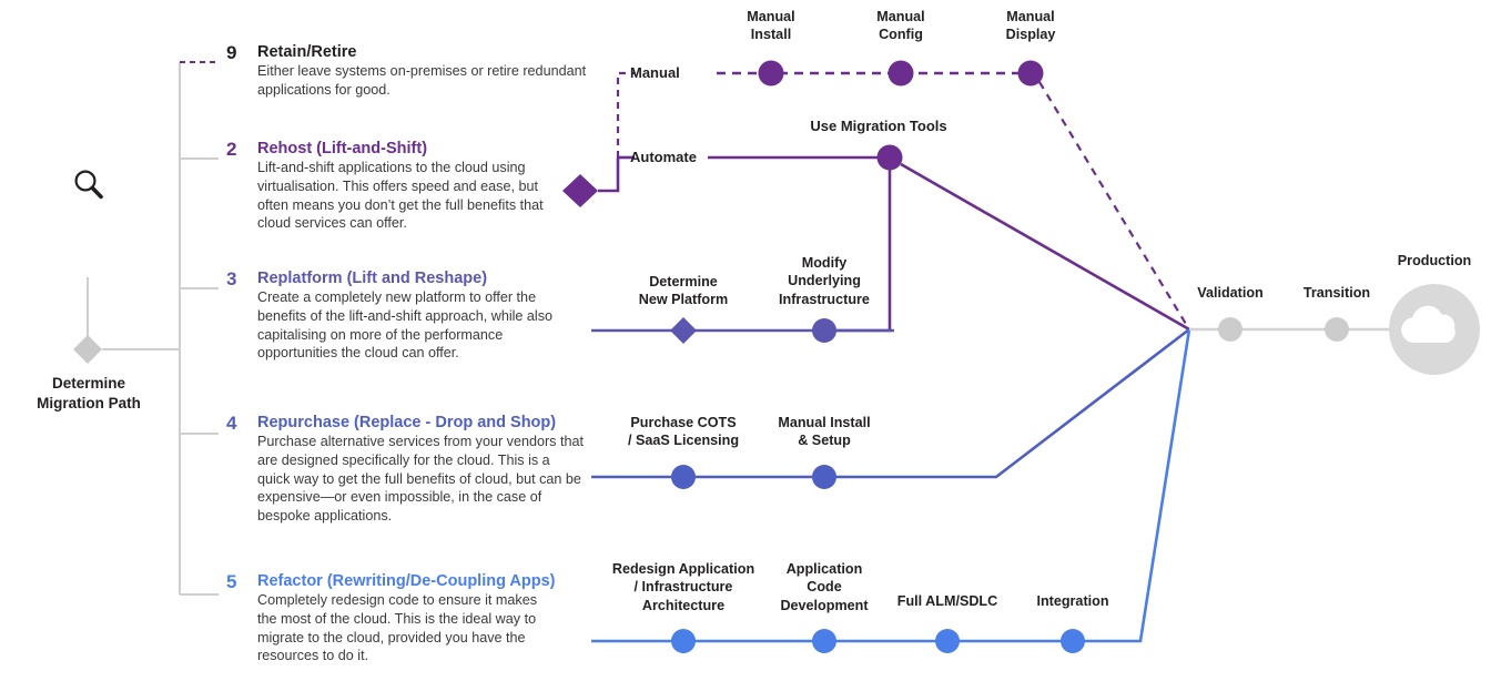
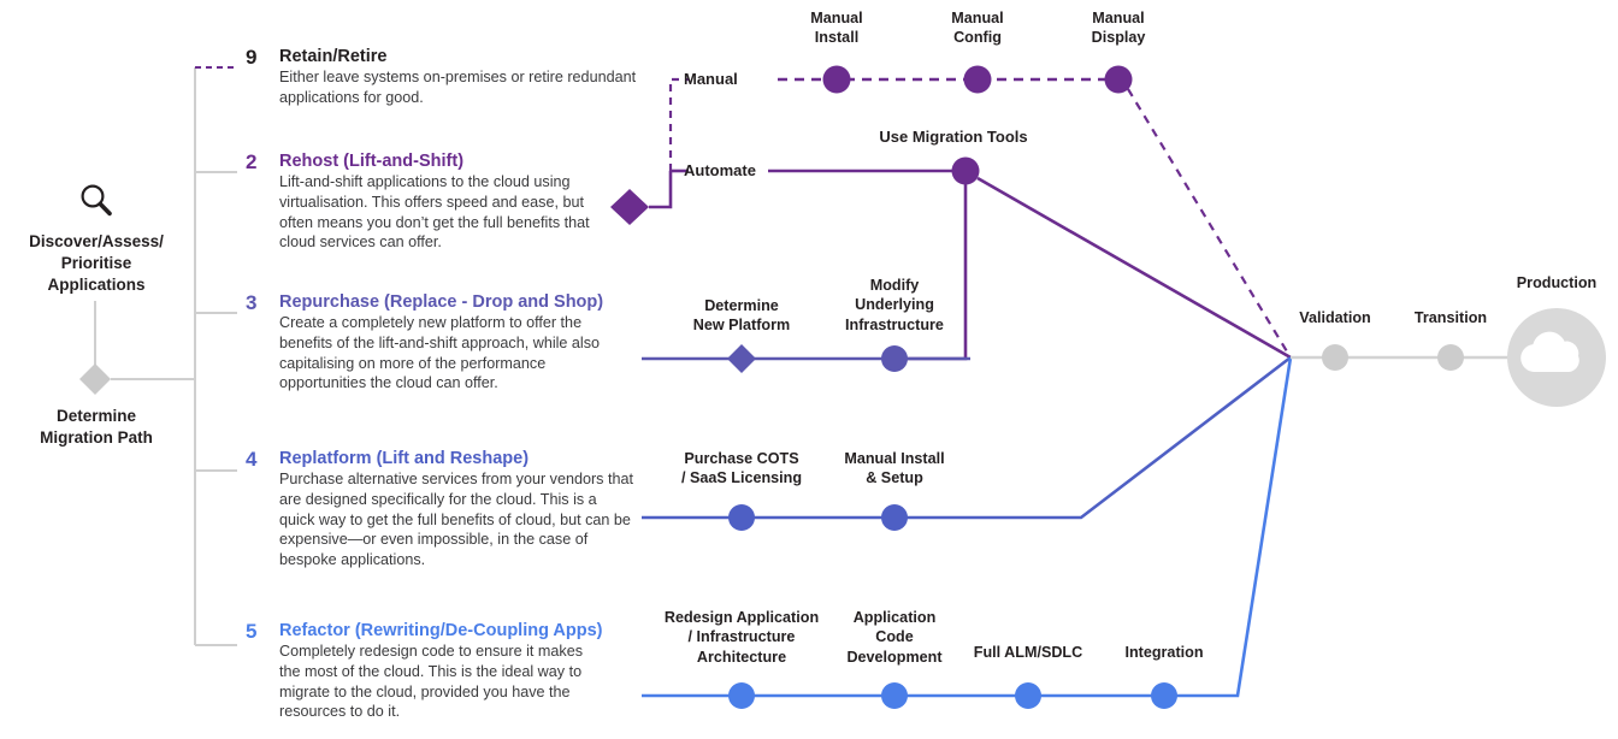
+ Discover/Assess/
+ Prioritise
+ Applications
  Determine
  Migration Path
  9
  Retain/Retire
  Either leave systems on-premises or retire redundant applications for good.
  2
  Rehost (Lift-and-Shift)
  Lift-and-shift applications to the cloud using virtualisation. This offers speed and ease, but often means you don’t get the full benefits that cloud services can offer.
  3
- Replatform (Lift and Reshape)
+ Repurchase (Replace - Drop and Shop)
  Create a completely new platform to offer the benefits of the lift-and-shift approach, while also capitalising on more of the performance opportunities the cloud can offer.
  4
- Repurchase (Replace - Drop and Shop)
+ Replatform (Lift and Reshape)
  Purchase alternative services from your vendors that are designed specifically for the cloud. This is a quick way to get the full benefits of cloud, but can be expensive—or even impossible, in the case of bespoke applications.
  5
  Refactor (Rewriting/De-Coupling Apps)
  Completely redesign code to ensure it makes the most of the cloud. This is the ideal way to migrate to the cloud, provided you have the resources to do it.
  Manual
  Automate
  Manual
  Install
  Manual
  Config
  Manual
  Display
  Use Migration Tools
  Determine
  New Platform
  Modify
  Underlying
  Infrastructure
  Purchase COTS
  / SaaS Licensing
  Manual Install
  & Setup
  Redesign Application
  / Infrastructure
  Architecture
  Application
  Code
  Development
  Full ALM/SDLC
  Integration
  Validation
  Transition
  Production
